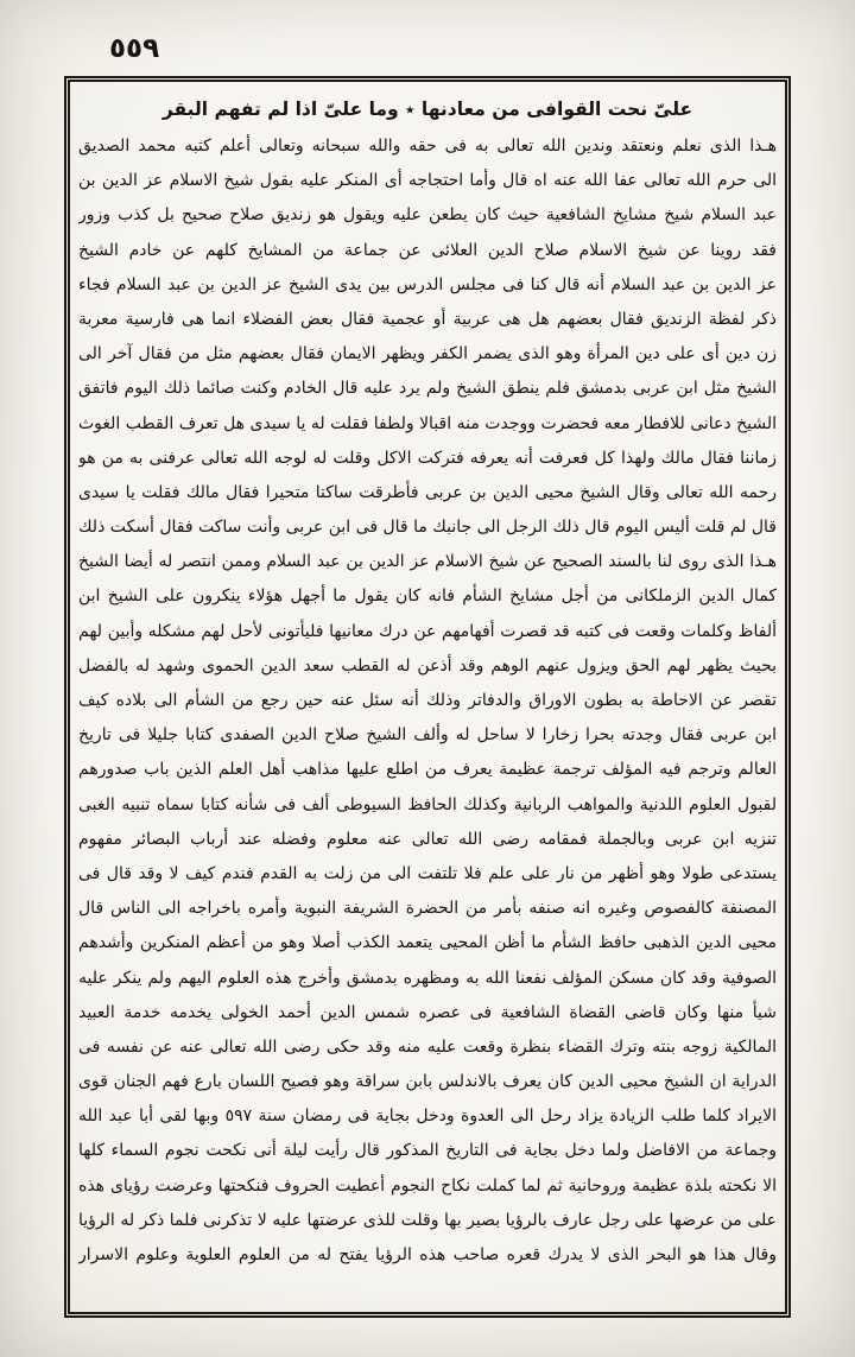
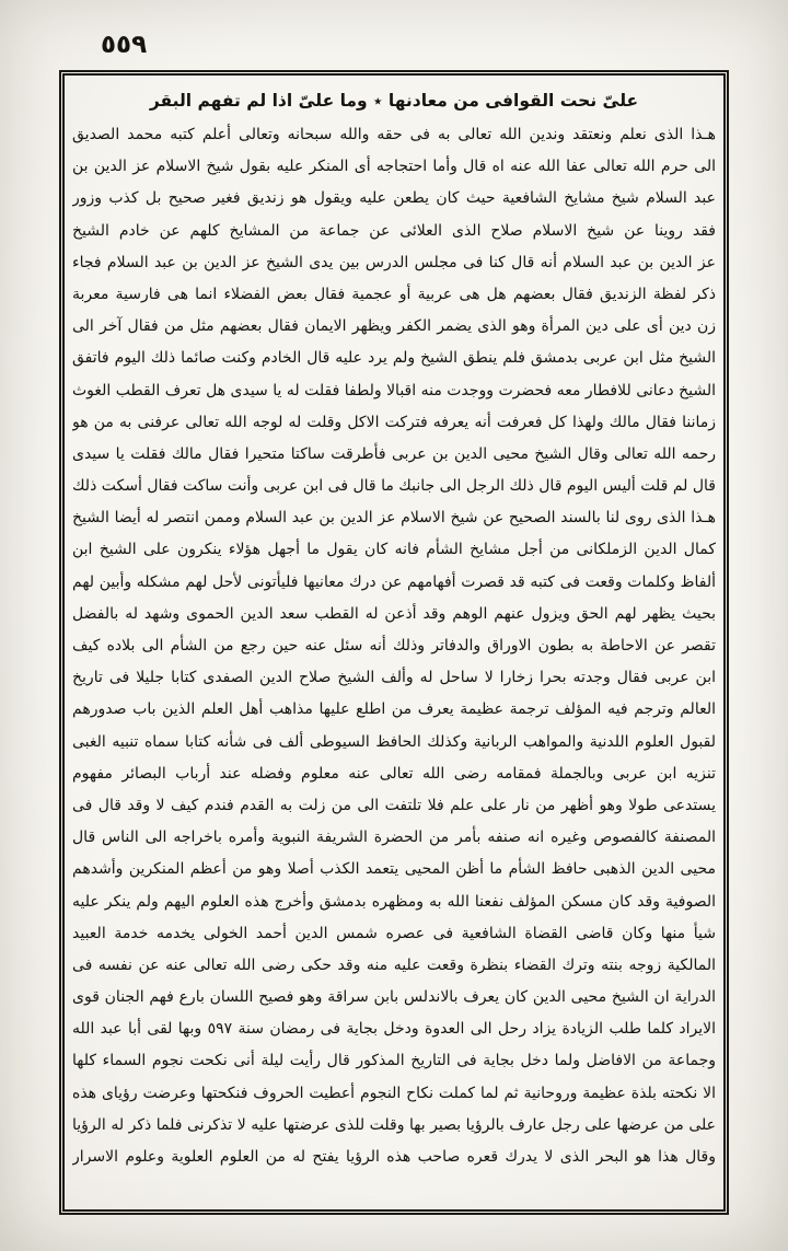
  ٥٥٩
  علىّ نحت القوافى من معادنها ٭ وما علىّ اذا لم تفهم البقر
  هـذا الذى نعلم ونعتقد وندين الله تعالى به فى حقه والله سبحانه وتعالى أعلم كتبه محمد الصديق
  الى حرم الله تعالى عفا الله عنه اه قال وأما احتجاجه أى المنكر عليه بقول شيخ الاسلام عز الدين بن
- عبد السلام شيخ مشايخ الشافعية حيث كان يطعن عليه ويقول هو زنديق صلاح صحيح بل كذب وزور
+ عبد السلام شيخ مشايخ الشافعية حيث كان يطعن عليه ويقول هو زنديق فغير صحيح بل كذب وزور
- فقد روينا عن شيخ الاسلام صلاح الدين العلائى عن جماعة من المشايخ كلهم عن خادم الشيخ
+ فقد روينا عن شيخ الاسلام صلاح الذى العلائى عن جماعة من المشايخ كلهم عن خادم الشيخ
  عز الدين بن عبد السلام أنه قال كنا فى مجلس الدرس بين يدى الشيخ عز الدين بن عبد السلام فجاء
  ذكر لفظة الزنديق فقال بعضهم هل هى عربية أو عجمية فقال بعض الفضلاء انما هى فارسية معربة
  زن دين أى على دين المرأة وهو الذى يضمر الكفر ويظهر الايمان فقال بعضهم مثل من فقال آخر الى
  الشيخ مثل ابن عربى بدمشق فلم ينطق الشيخ ولم يرد عليه قال الخادم وكنت صائما ذلك اليوم فاتفق
  الشيخ دعانى للافطار معه فحضرت ووجدت منه اقبالا ولطفا فقلت له يا سيدى هل تعرف القطب الغوث
  زماننا فقال مالك ولهذا كل فعرفت أنه يعرفه فتركت الاكل وقلت له لوجه الله تعالى عرفنى به من هو
  رحمه الله تعالى وقال الشيخ محيى الدين بن عربى فأطرقت ساكتا متحيرا فقال مالك فقلت يا سيدى
  قال لم قلت أليس اليوم قال ذلك الرجل الى جانبك ما قال فى ابن عربى وأنت ساكت فقال أسكت ذلك
  هـذا الذى روى لنا بالسند الصحيح عن شيخ الاسلام عز الدين بن عبد السلام وممن انتصر له أيضا الشيخ
  كمال الدين الزملكانى من أجل مشايخ الشأم فانه كان يقول ما أجهل هؤلاء ينكرون على الشيخ ابن
  ألفاظ وكلمات وقعت فى كتبه قد قصرت أفهامهم عن درك معانيها فليأتونى لأحل لهم مشكله وأبين لهم
  بحيث يظهر لهم الحق ويزول عنهم الوهم وقد أذعن له القطب سعد الدين الحموى وشهد له بالفضل
  تقصر عن الاحاطة به بطون الاوراق والدفاتر وذلك أنه سئل عنه حين رجع من الشأم الى بلاده كيف
  ابن عربى فقال وجدته بحرا زخارا لا ساحل له وألف الشيخ صلاح الدين الصفدى كتابا جليلا فى تاريخ
  العالم وترجم فيه المؤلف ترجمة عظيمة يعرف من اطلع عليها مذاهب أهل العلم الذين باب صدورهم
  لقبول العلوم اللدنية والمواهب الربانية وكذلك الحافظ السيوطى ألف فى شأنه كتابا سماه تنبيه الغبى
  تنزيه ابن عربى وبالجملة فمقامه رضى الله تعالى عنه معلوم وفضله عند أرباب البصائر مفهوم
  يستدعى طولا وهو أظهر من نار على علم فلا تلتفت الى من زلت به القدم فندم كيف لا وقد قال فى
  المصنفة كالفصوص وغيره انه صنفه بأمر من الحضرة الشريفة النبوية وأمره باخراجه الى الناس قال
  محيى الدين الذهبى حافظ الشأم ما أظن المحيى يتعمد الكذب أصلا وهو من أعظم المنكرين وأشدهم
  الصوفية وقد كان مسكن المؤلف نفعنا الله به ومظهره بدمشق وأخرج هذه العلوم اليهم ولم ينكر عليه
  شيأ منها وكان قاضى القضاة الشافعية فى عصره شمس الدين أحمد الخولى يخدمه خدمة العبيد
  المالكية زوجه بنته وترك القضاء بنظرة وقعت عليه منه وقد حكى رضى الله تعالى عنه عن نفسه فى
  الدراية ان الشيخ محيى الدين كان يعرف بالاندلس بابن سراقة وهو فصيح اللسان بارع فهم الجنان قوى
  الايراد كلما طلب الزيادة يزاد رحل الى العدوة ودخل بجاية فى رمضان سنة ٥٩٧ وبها لقى أبا عبد الله
  وجماعة من الافاضل ولما دخل بجاية فى التاريخ المذكور قال رأيت ليلة أنى نكحت نجوم السماء كلها
  الا نكحته بلذة عظيمة وروحانية ثم لما كملت نكاح النجوم أعطيت الحروف فنكحتها وعرضت رؤياى هذه
  على من عرضها على رجل عارف بالرؤيا بصير بها وقلت للذى عرضتها عليه لا تذكرنى فلما ذكر له الرؤيا
  وقال هذا هو البحر الذى لا يدرك قعره صاحب هذه الرؤيا يفتح له من العلوم العلوية وعلوم الاسرار
